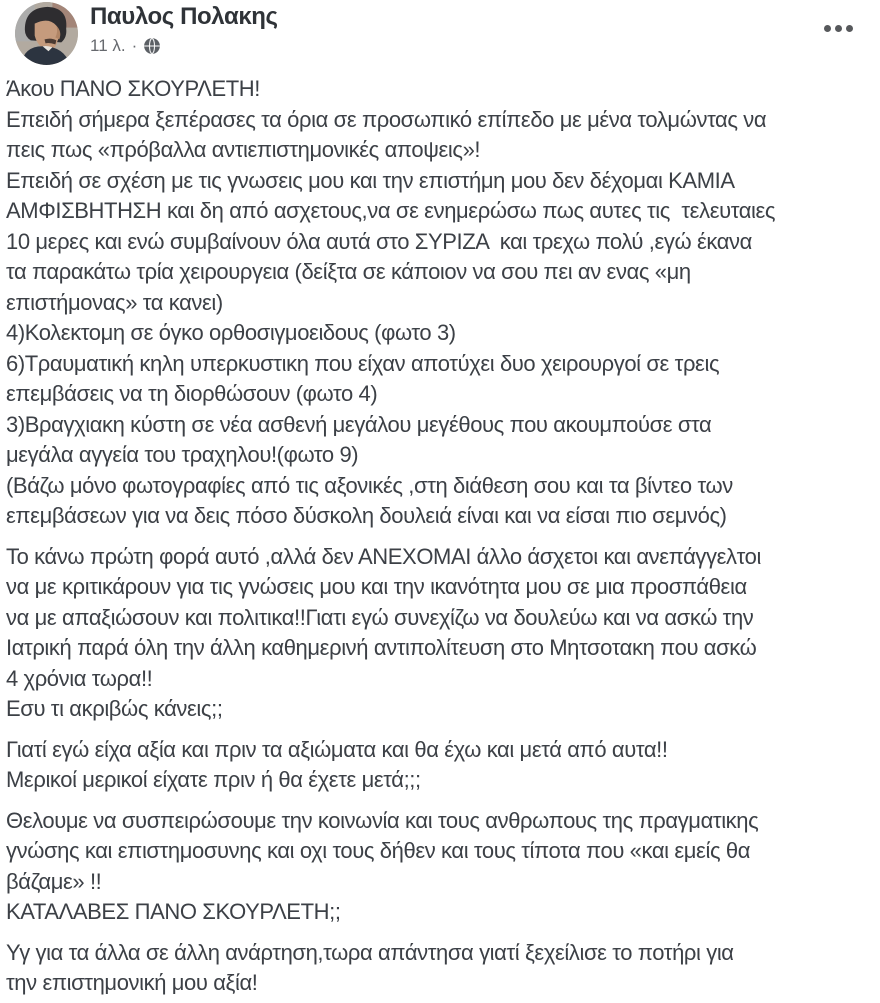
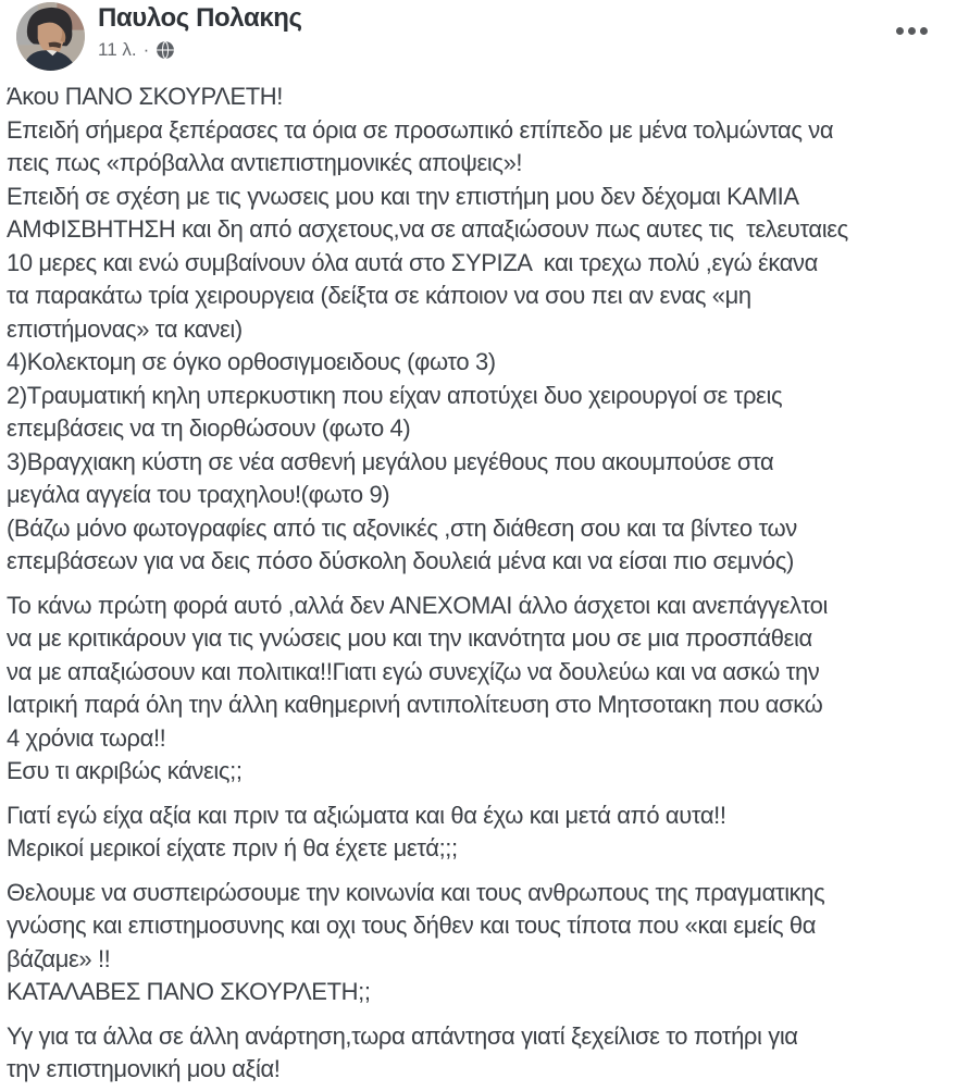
  Παυλος Πολακης
  11 λ.
  ·
  Άκου ΠΑΝΟ ΣΚΟΥΡΛΕΤΗ!
  Επειδή σήμερα ξεπέρασες τα όρια σε προσωπικό επίπεδο με μένα τολμώντας να
  πεις πως «πρόβαλλα αντιεπιστημονικές αποψεις»!
  Επειδή σε σχέση με τις γνωσεις μου και την επιστήμη μου δεν δέχομαι ΚΑΜΙΑ
- ΑΜΦΙΣΒΗΤΗΣΗ και δη από ασχετους,να σε ενημερώσω πως αυτες τις τελευταιες
+ ΑΜΦΙΣΒΗΤΗΣΗ και δη από ασχετους,να σε απαξιώσουν πως αυτες τις τελευταιες
  10 μερες και ενώ συμβαίνουν όλα αυτά στο ΣΥΡΙΖΑ και τρεχω πολύ ,εγώ έκανα
  τα παρακάτω τρία χειρουργεια (δείξτα σε κάποιον να σου πει αν ενας «μη
  επιστήμονας» τα κανει)
  4)Κολεκτομη σε όγκο ορθοσιγμοειδους (φωτο 3)
- 6)Τραυματική κηλη υπερκυστικη που είχαν αποτύχει δυο χειρουργοί σε τρεις
+ 2)Τραυματική κηλη υπερκυστικη που είχαν αποτύχει δυο χειρουργοί σε τρεις
  επεμβάσεις να τη διορθώσουν (φωτο 4)
  3)Βραγχιακη κύστη σε νέα ασθενή μεγάλου μεγέθους που ακουμπούσε στα
  μεγάλα αγγεία του τραχηλου!(φωτο 9)
  (Βάζω μόνο φωτογραφίες από τις αξονικές ,στη διάθεση σου και τα βίντεο των
- επεμβάσεων για να δεις πόσο δύσκολη δουλειά είναι και να είσαι πιο σεμνός)
+ επεμβάσεων για να δεις πόσο δύσκολη δουλειά μένα και να είσαι πιο σεμνός)
  Το κάνω πρώτη φορά αυτό ,αλλά δεν ΑΝΕΧΟΜΑΙ άλλο άσχετοι και ανεπάγγελτοι
  να με κριτικάρουν για τις γνώσεις μου και την ικανότητα μου σε μια προσπάθεια
  να με απαξιώσουν και πολιτικα!!Γιατι εγώ συνεχίζω να δουλεύω και να ασκώ την
  Ιατρική παρά όλη την άλλη καθημερινή αντιπολίτευση στο Μητσοτακη που ασκώ
  4 χρόνια τωρα!!
  Εσυ τι ακριβώς κάνεις;;
  Γιατί εγώ είχα αξία και πριν τα αξιώματα και θα έχω και μετά από αυτα!!
  Μερικοί μερικοί είχατε πριν ή θα έχετε μετά;;;
  Θελουμε να συσπειρώσουμε την κοινωνία και τους ανθρωπους της πραγματικης
  γνώσης και επιστημοσυνης και οχι τους δήθεν και τους τίποτα που «και εμείς θα
  βάζαμε» !!
  ΚΑΤΑΛΑΒΕΣ ΠΑΝΟ ΣΚΟΥΡΛΕΤΗ;;
  Υγ για τα άλλα σε άλλη ανάρτηση,τωρα απάντησα γιατί ξεχείλισε το ποτήρι για
  την επιστημονική μου αξία!
